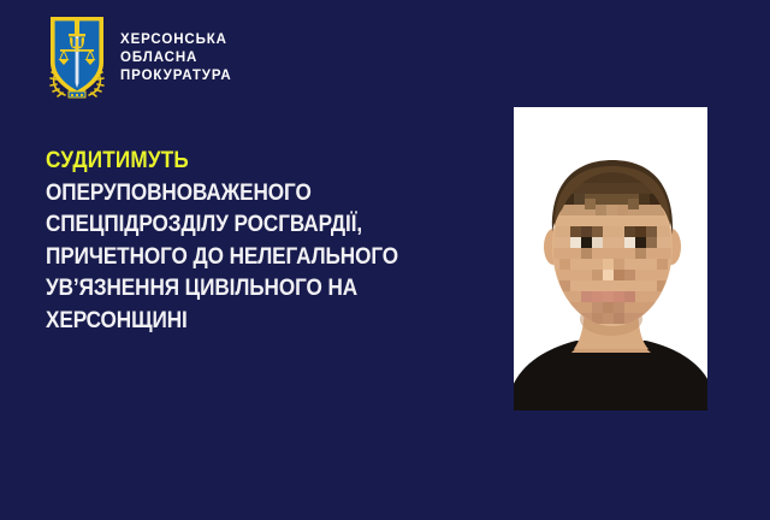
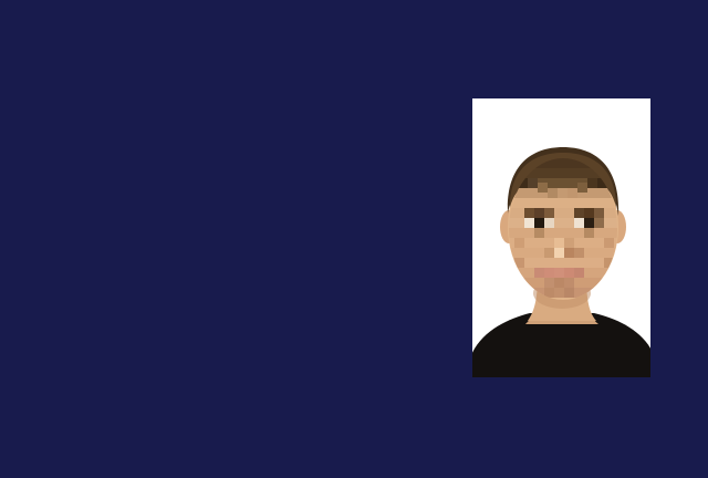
- ХЕРСОНСЬКА
- ОБЛАСНА
- ПРОКУРАТУРА
- СУДИТИМУТЬ
- ОПЕРУПОВНОВАЖЕНОГО
- СПЕЦПІДРОЗДІЛУ РОСГВАРДІЇ,
- ПРИЧЕТНОГО ДО НЕЛЕГАЛЬНОГО
- УВ’ЯЗНЕННЯ ЦИВІЛЬНОГО НА
- ХЕРСОНЩИНІ
